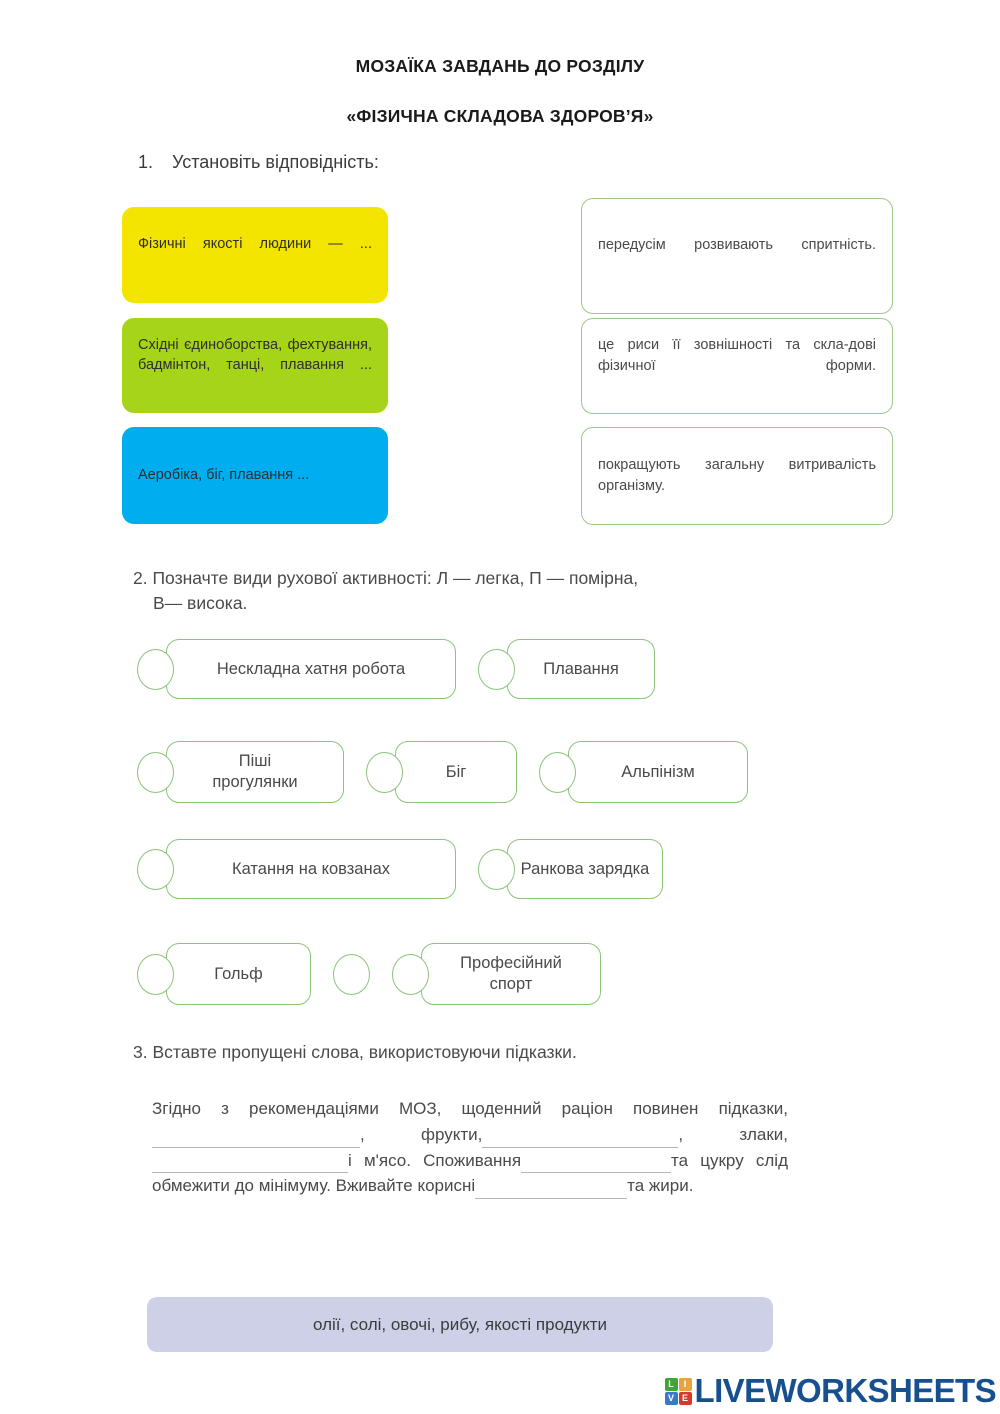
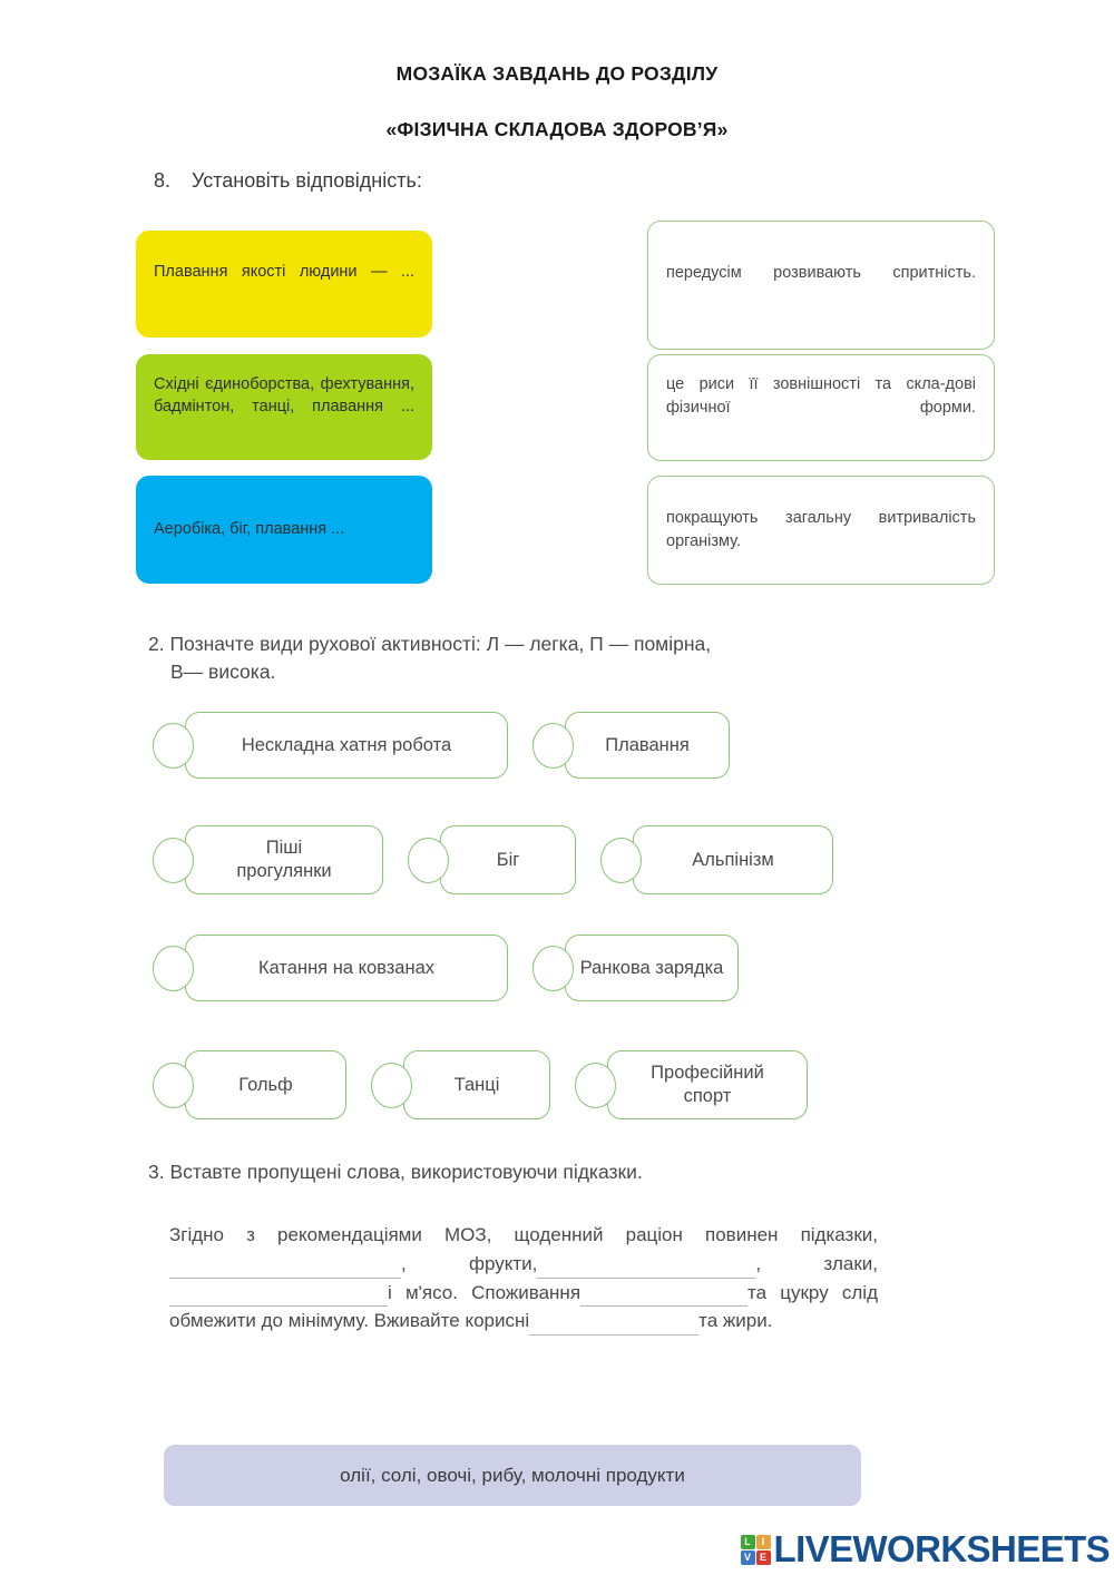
  МОЗАЇКА ЗАВДАНЬ ДО РОЗДІЛУ
  «ФІЗИЧНА СКЛАДОВА ЗДОРОВ’Я»
- 1. Установіть відповідність:
+ 8. Установіть відповідність:
- Фізичні якості людини — ...
+ Плавання якості людини — ...
  Східні єдиноборства, фехтування, бадмінтон, танці, плавання ...
  Аеробіка, біг, плавання ...
  передусім розвивають спритність.
  це риси її зовнішності та скла-дові фізичної форми.
  покращують загальну витривалість організму.
  2. Позначте види рухової активності: Л — легка, П — помірна,
  В— висока.
  Нескладна хатня робота
  Плавання
  Піші
  прогулянки
  Біг
  Альпінізм
  Катання на ковзанах
  Ранкова зарядка
  Гольф
+ Танці
  Професійний
  спорт
  3. Вставте пропущені слова, використовуючи підказки.
  Згідно з рекомендаціями МОЗ, щоденний раціон повинен підказки,, фрукти, , злаки,і м'ясо. Споживання та цукру слід обмежити до мінімуму. Вживайте корисні та жири.
- олії, солі, овочі, рибу, якості продукти
+ олії, солі, овочі, рибу, молочні продукти
  L
  I
  V
  E
  LIVEWORKSHEETS
